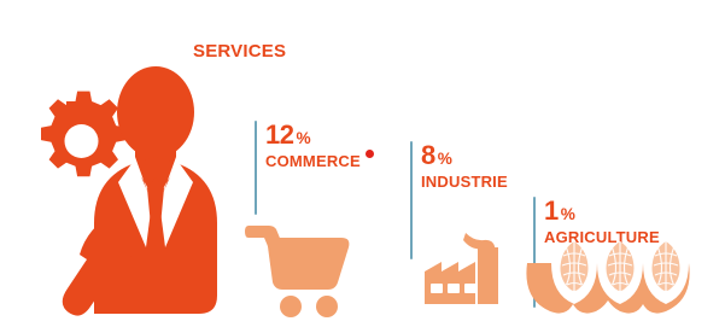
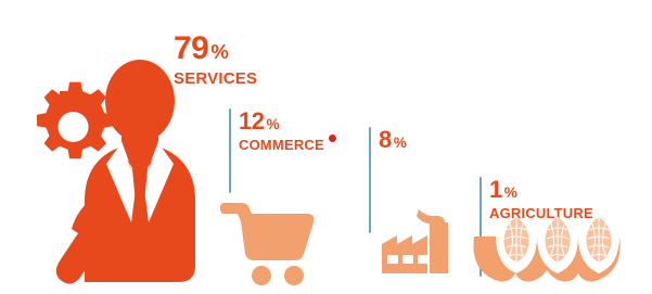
+ 79%
  SERVICES
  12 %
  COMMERCE
  8 %
- INDUSTRIE
  1 %
  AGRICULTURE
